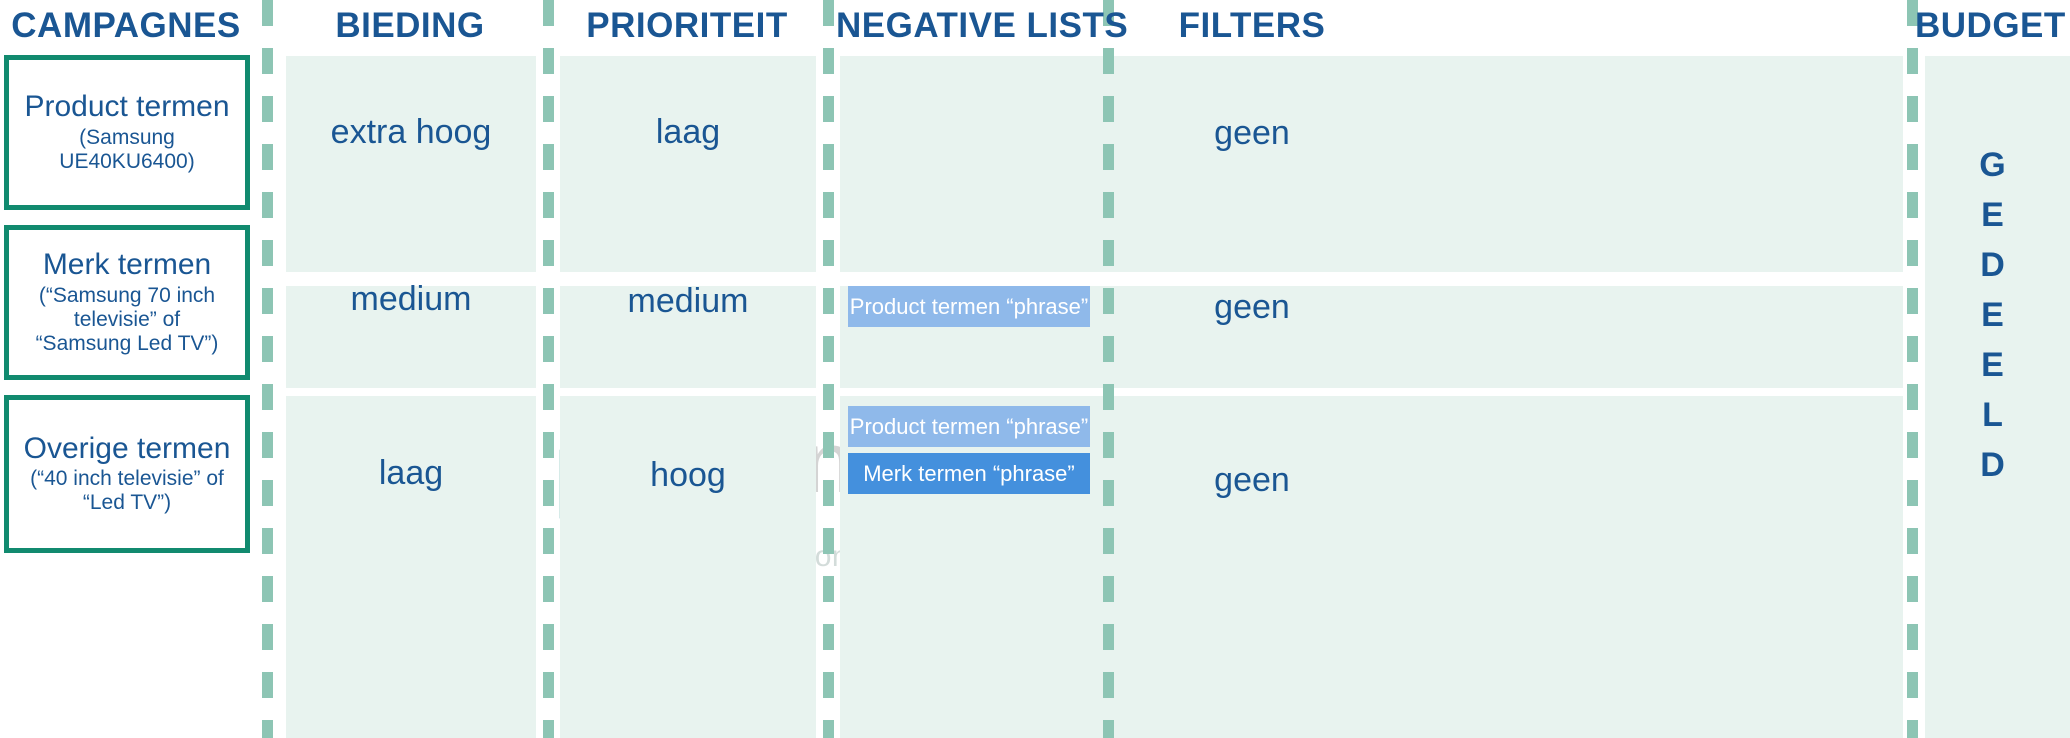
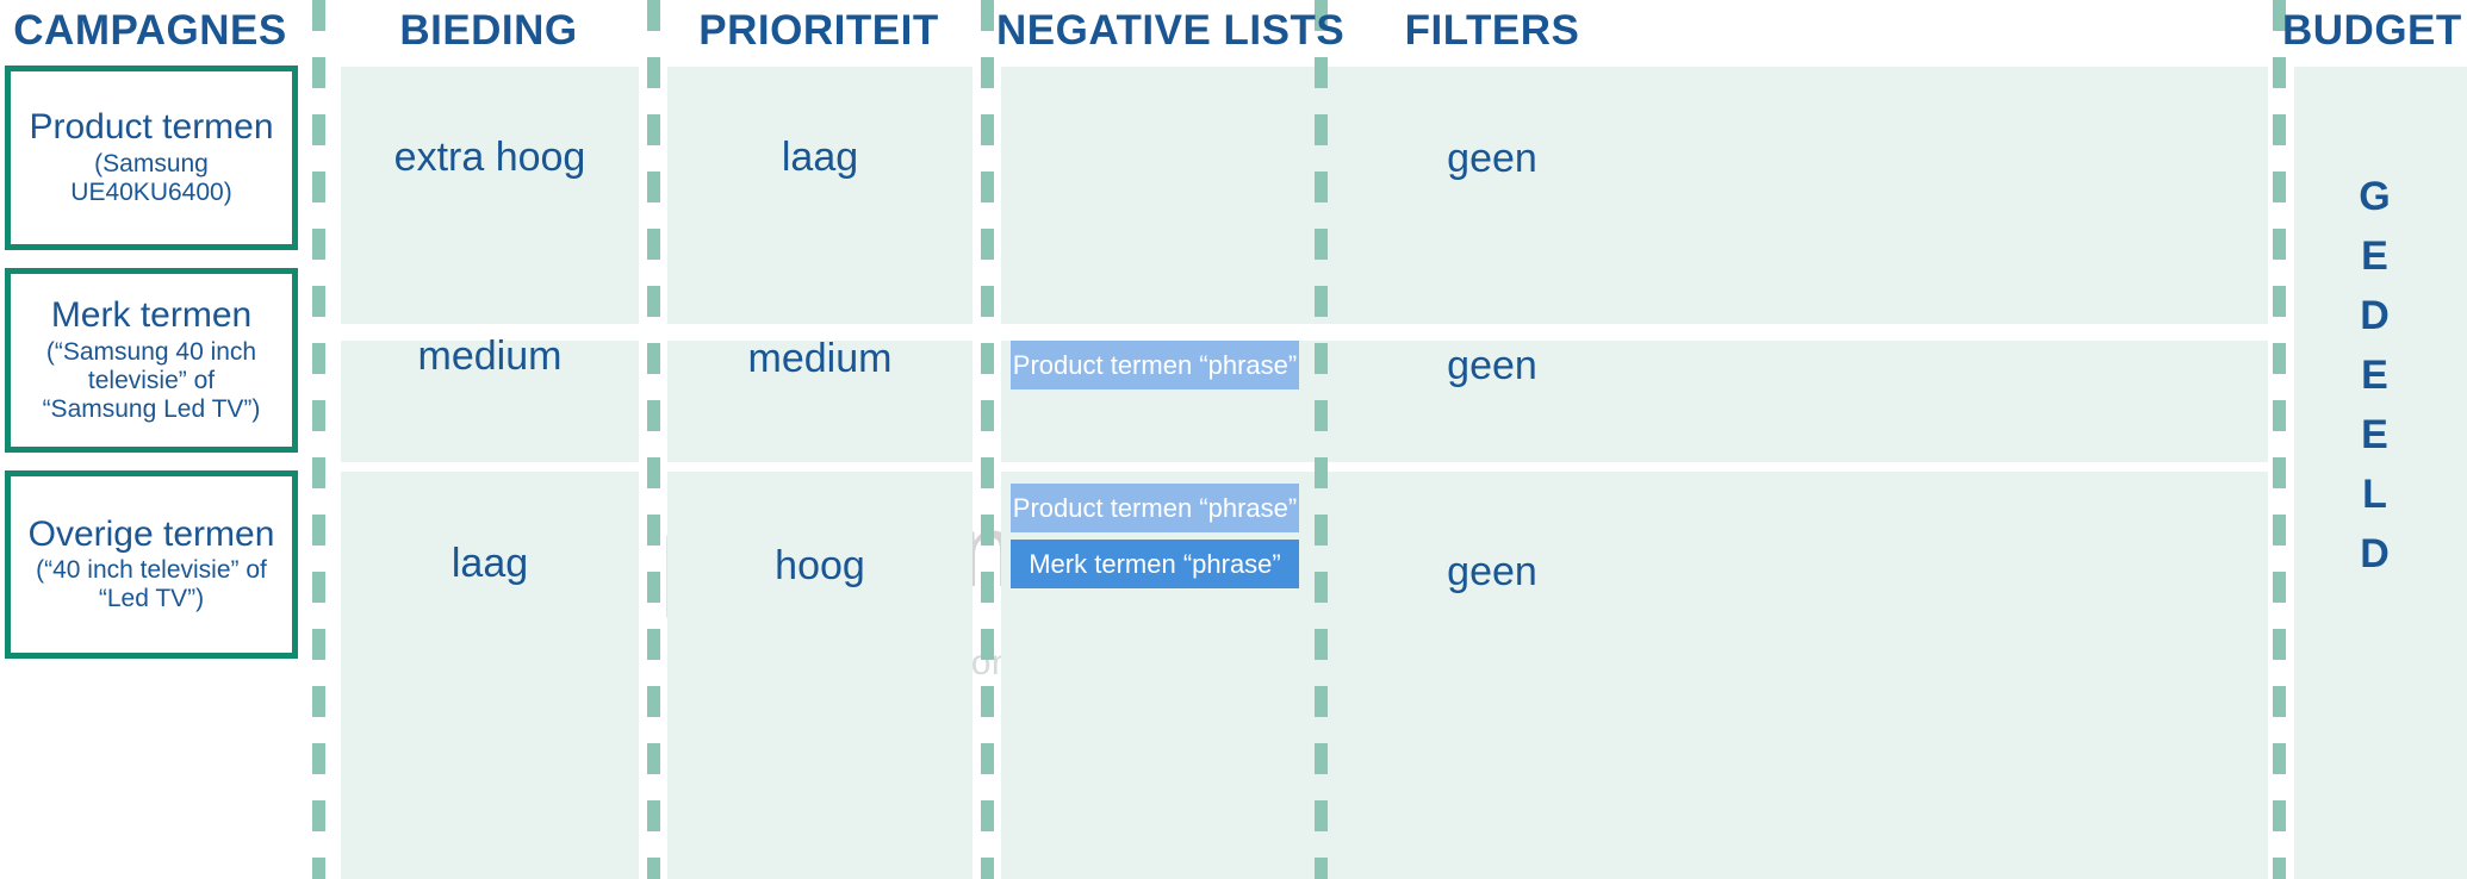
  CAMPAGNES
  BIEDING
  PRIORITEIT
  NEGATIVE LIST
  FILTERS
  BUDGET
  Product termen
  (Samsung UE40KU6400)
  Merk termen
- (“Samsung 70 inch televisie” of “Samsung Led TV”)
+ (“Samsung 40 inch televisie” of “Samsung Led TV”)
  Overige termen
  (“40 inch televisie” of “Led TV”)
  extra hoog
  medium
  laag
  laag
  medium
  hoog
  Product termen “phrase”
  Product termen “phrase”
  Merk termen “phrase”
  geen
  geen
  geen
  G
  E
  D
  E
  E
  L
  D
